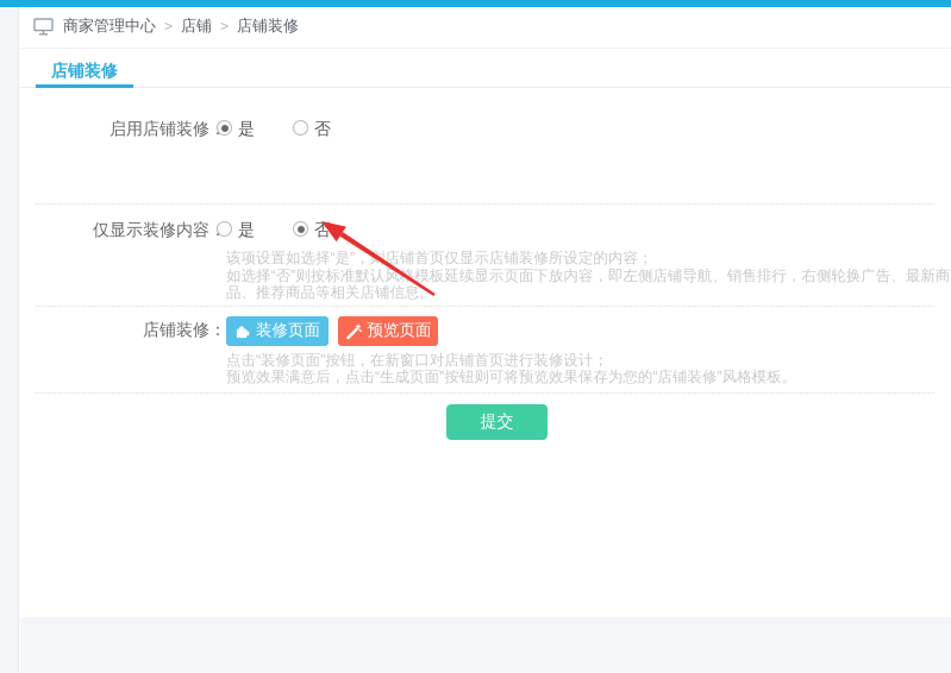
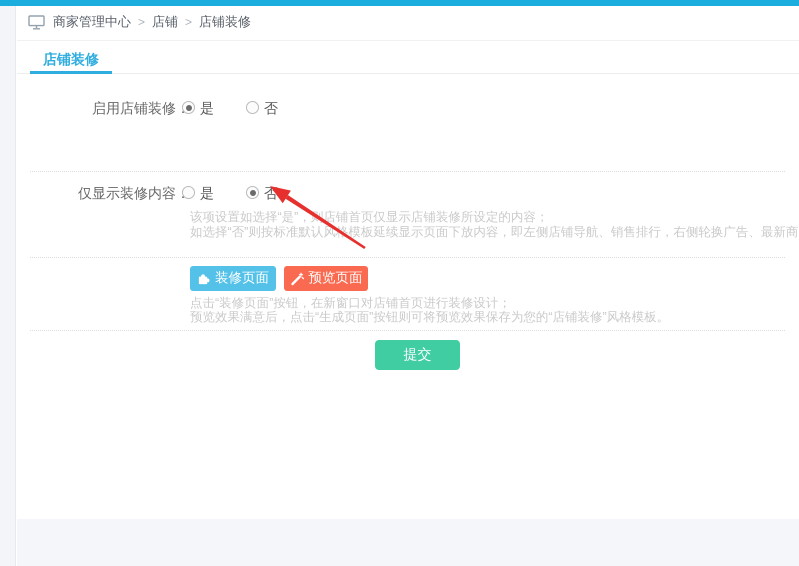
  商家管理中心
  >
  店铺
  >
  店铺装修
  店铺装修
  启用店铺装修
  是
  否
  仅显示装修内容
  是
  否
  该项设置如选择“是”，店铺首页仅显示店铺装修所设定的内容；
  如选择“否”则按标准默认风模板延续显示页面下放内容，即左侧店铺导航、销售排行，右侧轮换广告、最新商
- 品、推荐商品等相关店铺信息。
- 店铺装修：
  装修页面
  预览页面
  点击“装修页面”按钮，在新窗口对店铺首页进行装修设计；
  预览效果满意后，点击“生成页面”按钮则可将预览效果保存为您的“店铺装修”风格模板。
  提交
